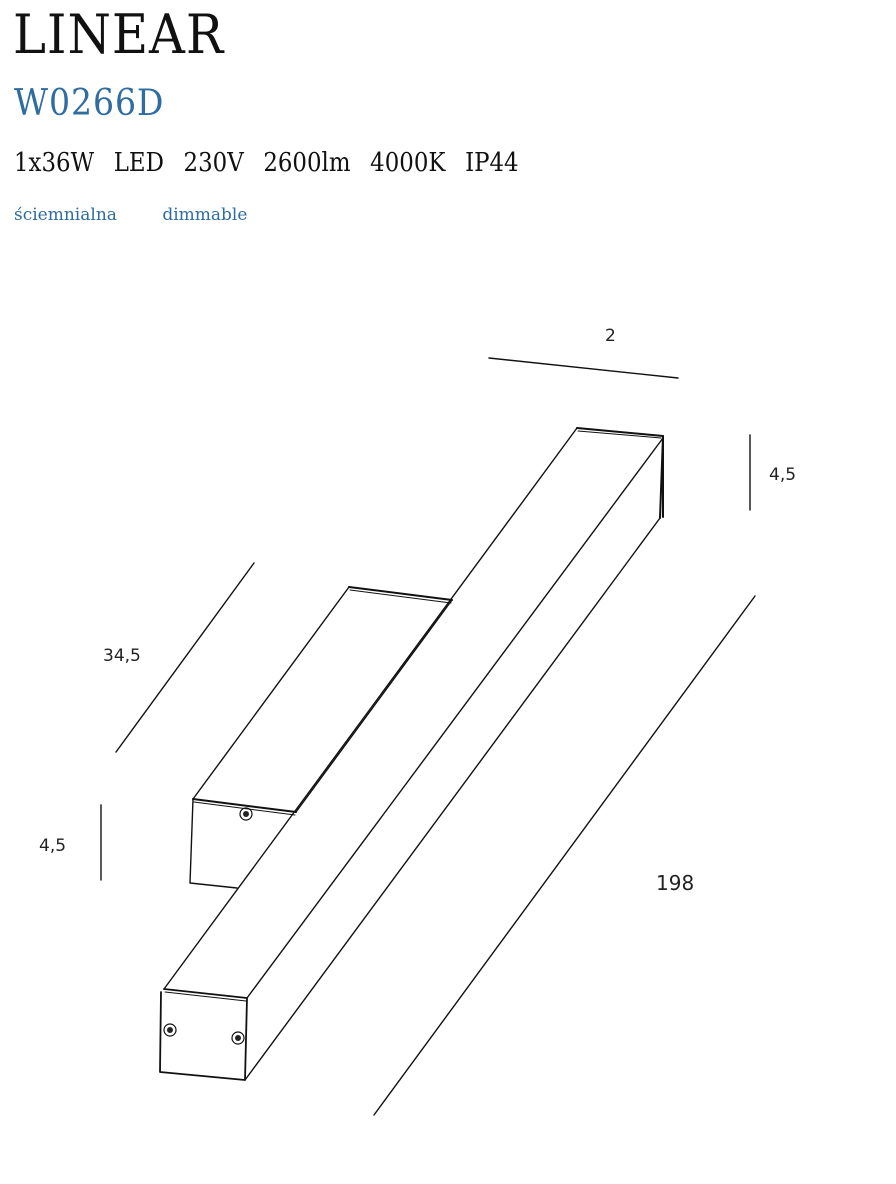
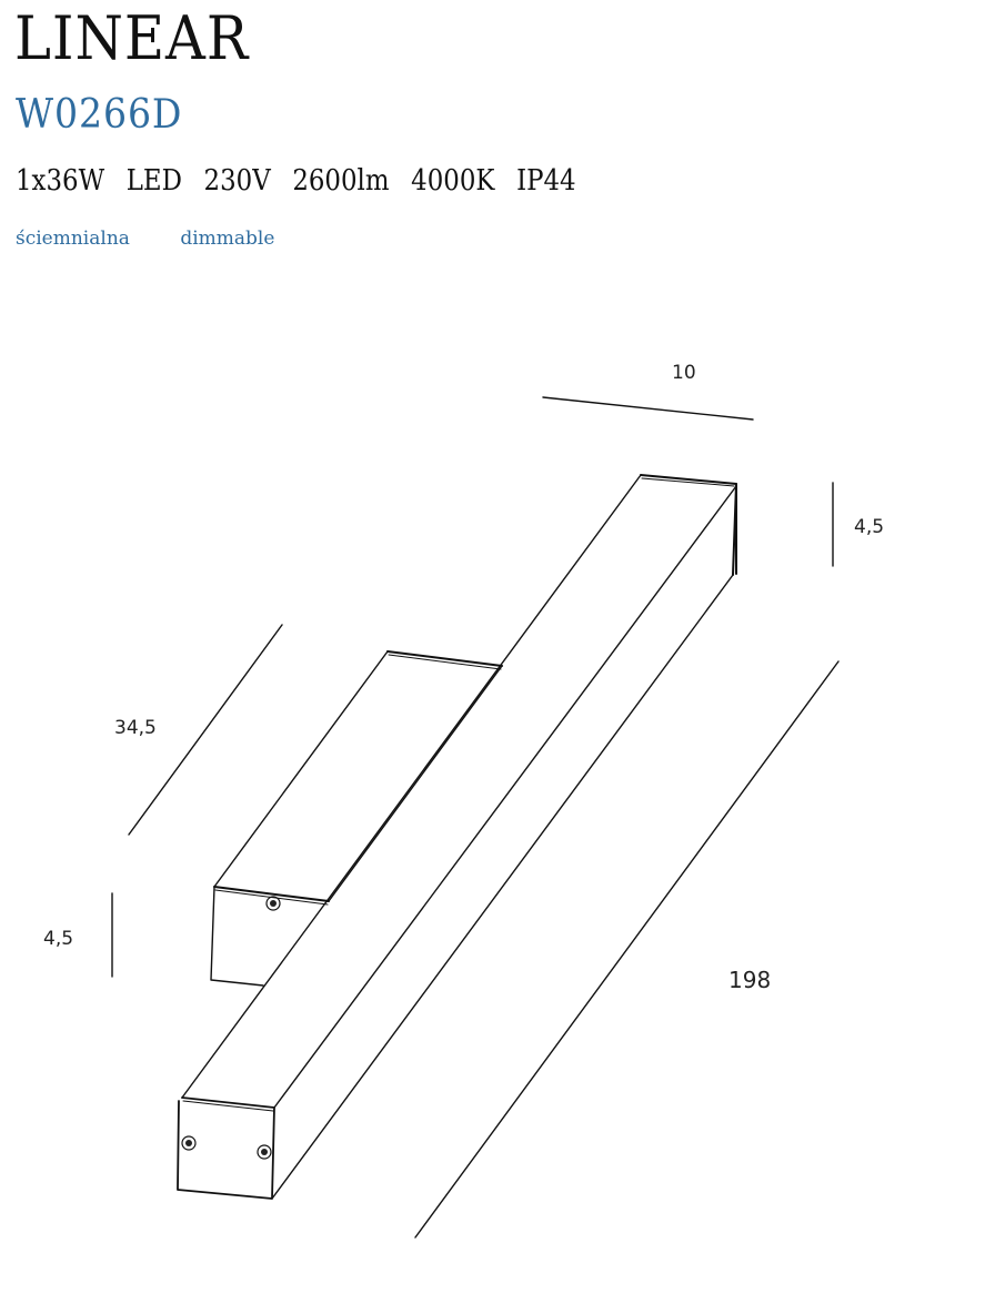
  LINEAR
  W0266D
  1x36W LED 230V 2600lm 4000K IP44
  ściemnialna dimmable
- 2
+ 10
  4,5
  34,5
  4,5
  198
